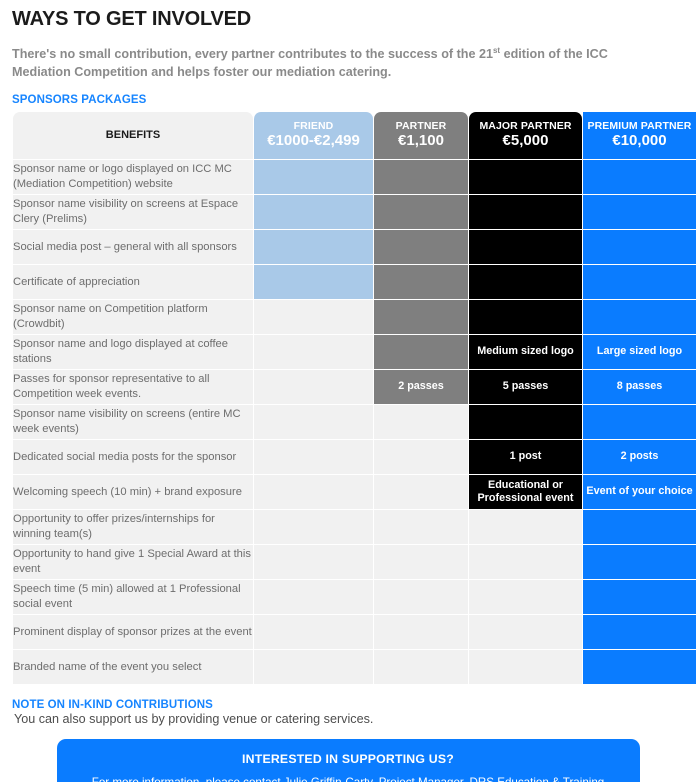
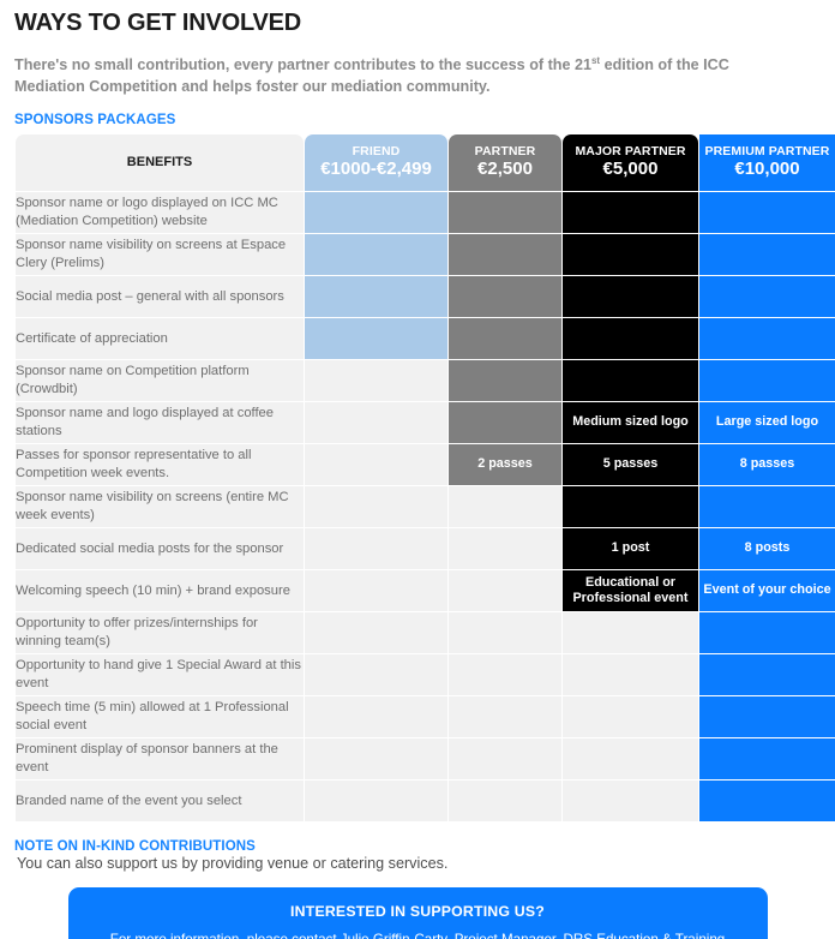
  WAYS TO GET INVOLVED
- There's no small contribution, every partner contributes to the success of the 21st edition of the ICC Mediation Competition and helps foster our mediation catering.
+ There's no small contribution, every partner contributes to the success of the 21st edition of the ICC Mediation Competition and helps foster our mediation community.
  SPONSORS PACKAGES
- BENEFITS	FRIEND €1000-€2,499	PARTNER €1,100	MAJOR PARTNER €5,000	PREMIUM PARTNER €10,000
+ BENEFITS	FRIEND €1000-€2,499	PARTNER €2,500	MAJOR PARTNER €5,000	PREMIUM PARTNER €10,000
  Sponsor name or logo displayed on ICC MC (Mediation Competition) website
  Sponsor name visibility on screens at Espace Clery (Prelims)
  Social media post – general with all sponsors
  Certificate of appreciation
  Sponsor name on Competition platform (Crowdbit)
  Sponsor name and logo displayed at coffee stations			Medium sized logo	Large sized logo
  Passes for sponsor representative to all Competition week events.		2 passes	5 passes	8 passes
  Sponsor name visibility on screens (entire MC week events)
- Dedicated social media posts for the sponsor			1 post	2 posts
+ Dedicated social media posts for the sponsor			1 post	8 posts
  Welcoming speech (10 min) + brand exposure			Educational or Professional event	Event of your choice
  Opportunity to offer prizes/internships for winning team(s)
  Opportunity to hand give 1 Special Award at this event
  Speech time (5 min) allowed at 1 Professional social event
- Prominent display of sponsor prizes at the event
+ Prominent display of sponsor banners at the event
  Branded name of the event you select
  NOTE ON IN-KIND CONTRIBUTIONS
  You can also support us by providing venue or catering services.
  INTERESTED IN SUPPORTING US?
